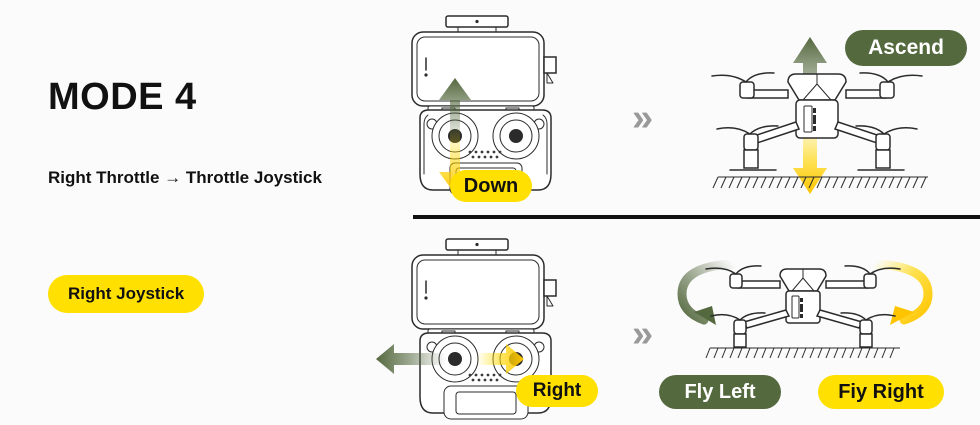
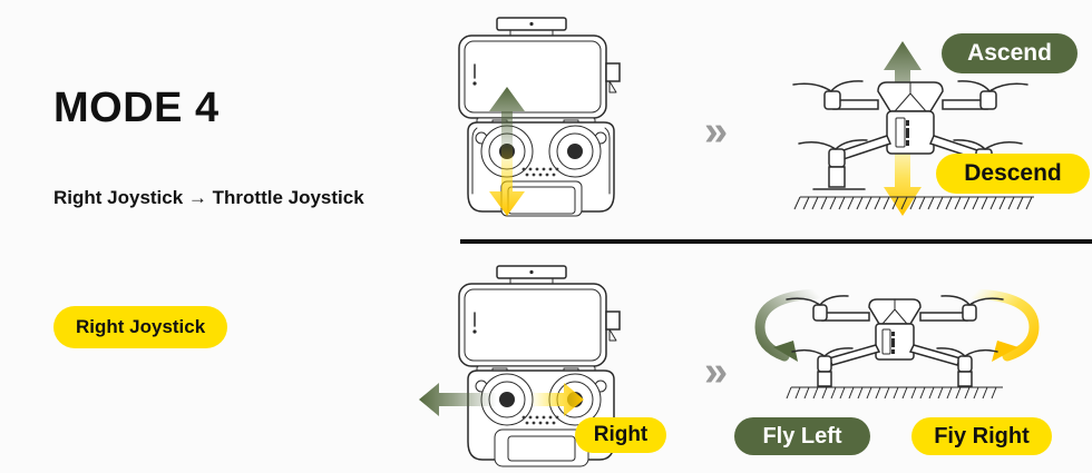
  MODE 4
- Right Throttle → Throttle Joystick
+ Right Joystick → Throttle Joystick
  Right Joystick
- Down
  »
  Ascend
+ Descend
  Right
  »
  Fly Left
  Fiy Right
